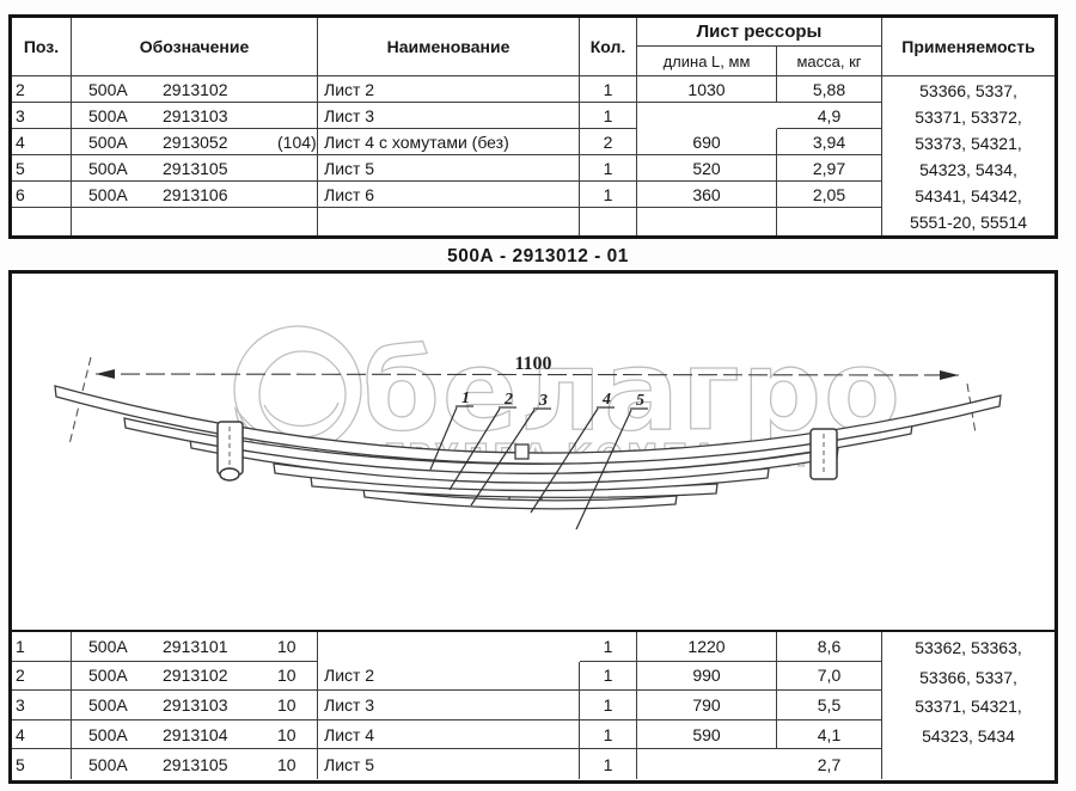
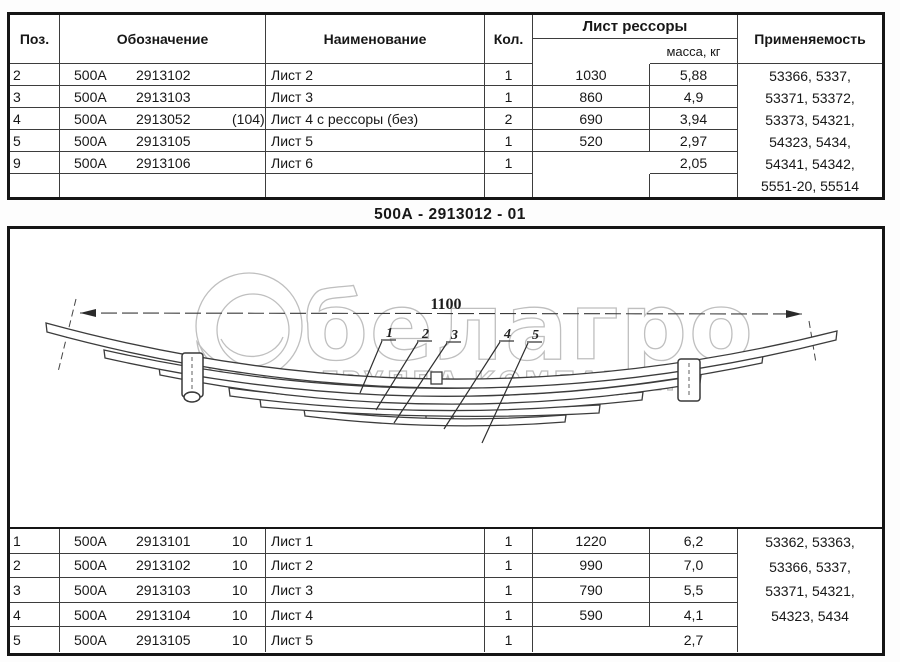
  Поз.
  Обозначение
  Наименование
  Кол.
  Лист рессоры
- длина L, мм
  масса, кг
  Применяемость
  2
  500А
  2913102
  Лист 2
  1
  1030
  5,88
  3
  500А
  2913103
  Лист 3
  1
+ 860
  4,9
  4
  500А
  2913052
  (104)
- Лист 4 с хомутами (без)
+ Лист 4 с рессоры (без)
  2
  690
  3,94
  5
  500А
  2913105
  Лист 5
  1
  520
  2,97
- 6
+ 9
  500А
  2913106
  Лист 6
  1
- 360
  2,05
  53366, 5337,
  53371, 53372,
  53373, 54321,
  54323, 5434,
  54341, 54342,
  5551-20, 55514
  500А - 2913012 - 01
  белагро
  1100
  1
  2
  3
  4
  5
  1
  500А
  2913101
  10
+ Лист 1
  1
  1220
- 8,6
+ 6,2
  2
  500А
  2913102
  10
  Лист 2
  1
  990
  7,0
  3
  500А
  2913103
  10
  Лист 3
  1
  790
  5,5
  4
  500А
  2913104
  10
  Лист 4
  1
  590
  4,1
  5
  500А
  2913105
  10
  Лист 5
  1
  2,7
  53362, 53363,
  53366, 5337,
  53371, 54321,
  54323, 5434
